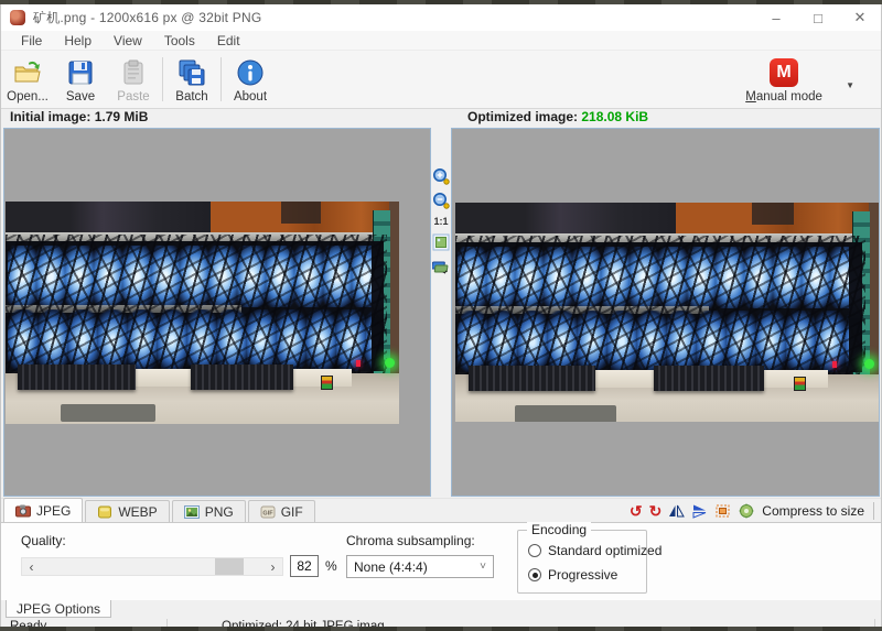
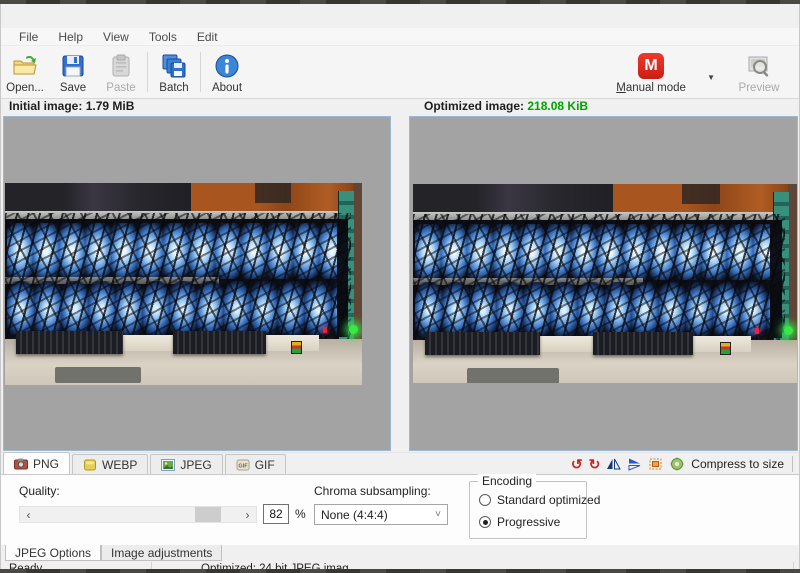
- 矿机.png - 1200x616 px @ 32bit PNG
- –
- □
- ✕
  File
  Help
  View
  Tools
  Edit
  Open...
  Save
  Paste
  Batch
  About
  M
  Manual mode
  ▼
+ Preview
  Initial image: 1.79 MiB
  Optimized image: 218.08 KiB
- 1:1
- JPEG
+ PNG
  WEBP
- PNG
+ JPEG
  GIF
  ↺
  ↻
  Compress to size
  Quality:
  ‹
  ›
  82
  %
  Chroma subsampling:
  None (4:4:4)
  ˅
  Encoding
  Standard optimized
  Progressive
  JPEG Options
+ Image adjustments
